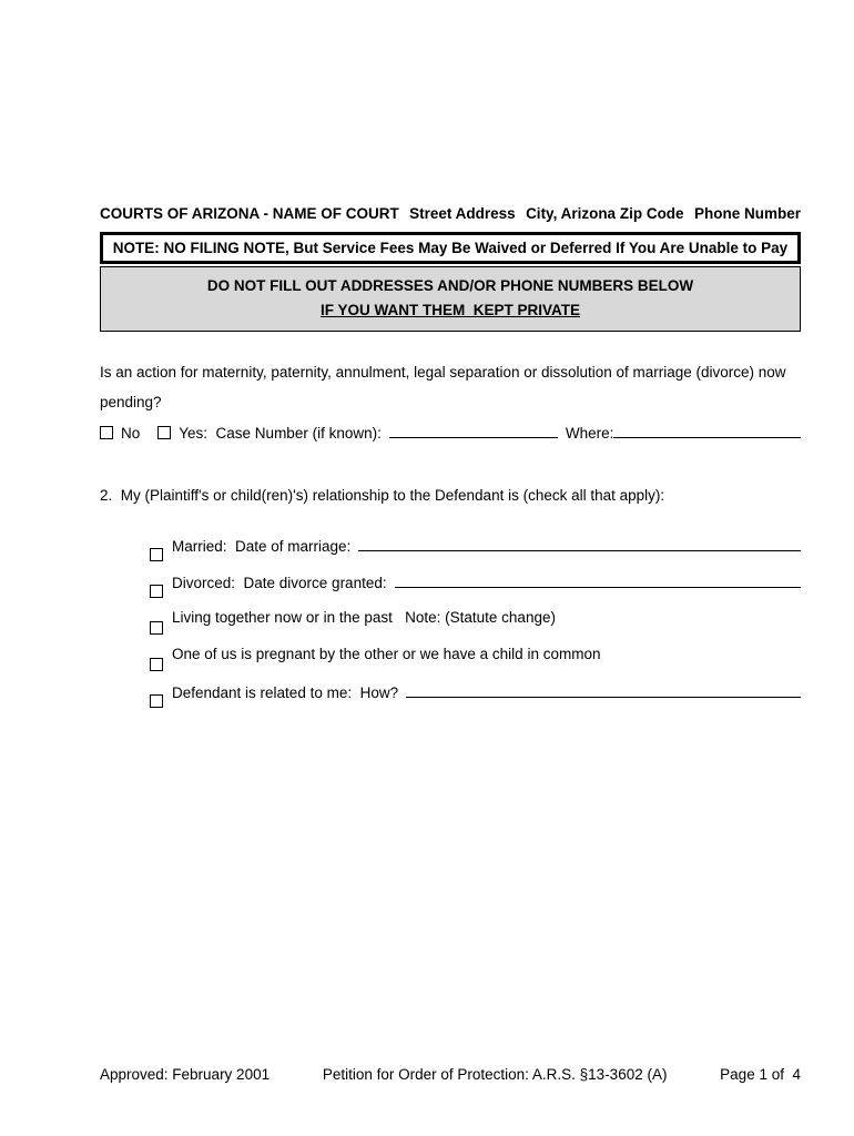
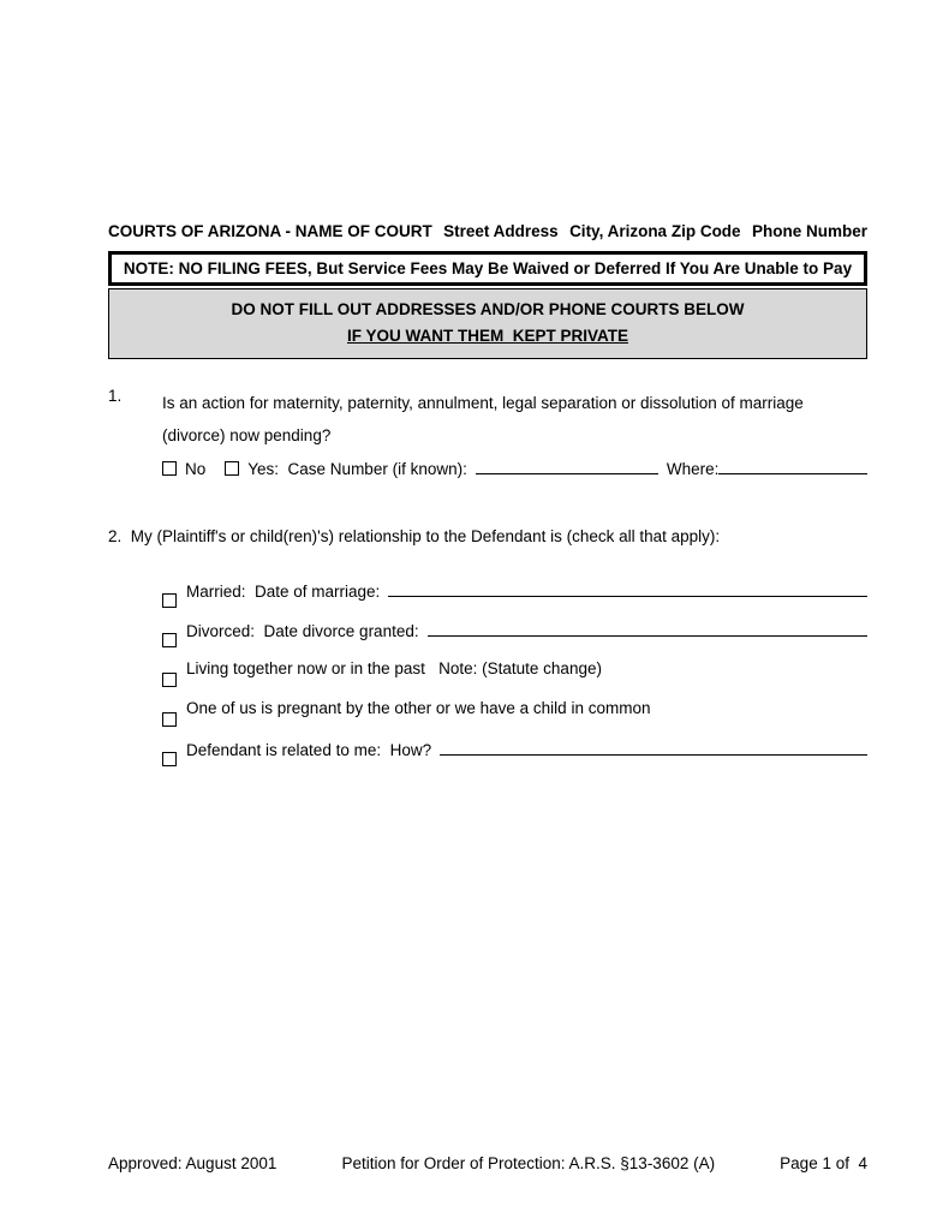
  COURTS OF ARIZONA - NAME OF COURT
  Street Address
  City, Arizona Zip Code
  Phone Number
- NOTE: NO FILING NOTE, But Service Fees May Be Waived or Deferred If You Are Unable to Pay
+ NOTE: NO FILING FEES, But Service Fees May Be Waived or Deferred If You Are Unable to Pay
- DO NOT FILL OUT ADDRESSES AND/OR PHONE NUMBERS BELOW
+ DO NOT FILL OUT ADDRESSES AND/OR PHONE COURTS BELOW
  IF YOU WANT THEM KEPT PRIVATE
+ 1.
  Is an action for maternity, paternity, annulment, legal separation or dissolution of marriage (divorce) now pending?
  No
  Yes: Case Number (if known):
  Where:
  2. My (Plaintiff's or child(ren)'s) relationship to the Defendant is (check all that apply):
  Married: Date of marriage:
  Divorced: Date divorce granted:
  Living together now or in the past Note: (Statute change)
  One of us is pregnant by the other or we have a child in common
  Defendant is related to me: How?
- Approved: February 2001
+ Approved: August 2001
  Petition for Order of Protection: A.R.S. §13-3602 (A)
  Page 1 of 4
